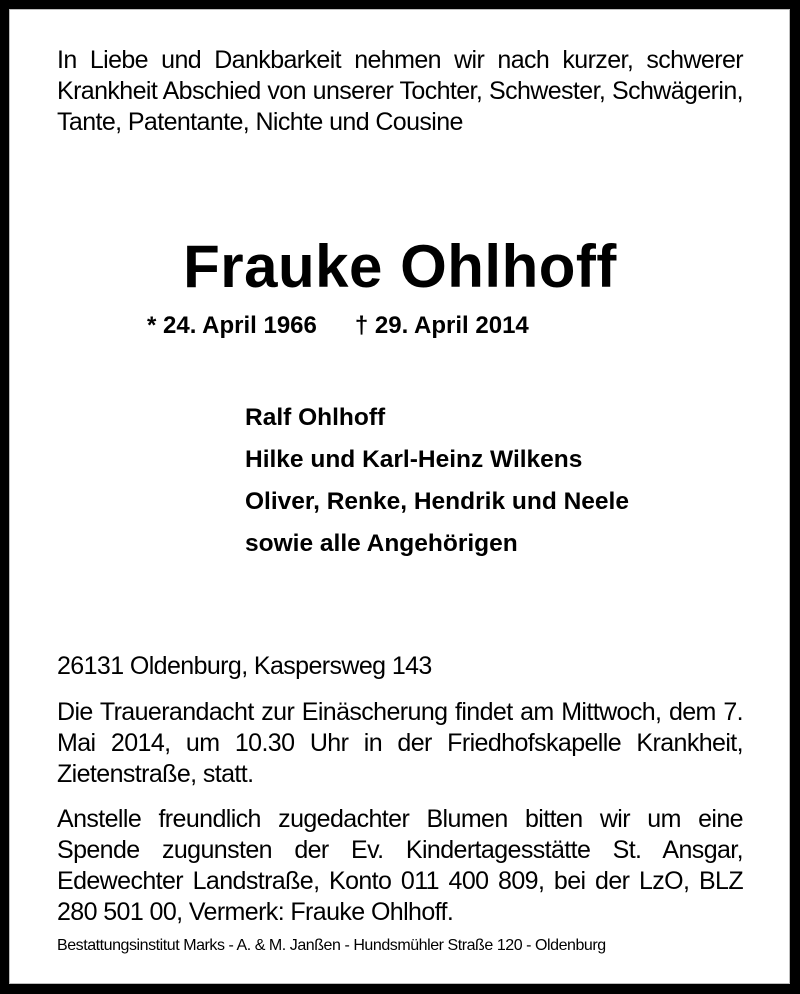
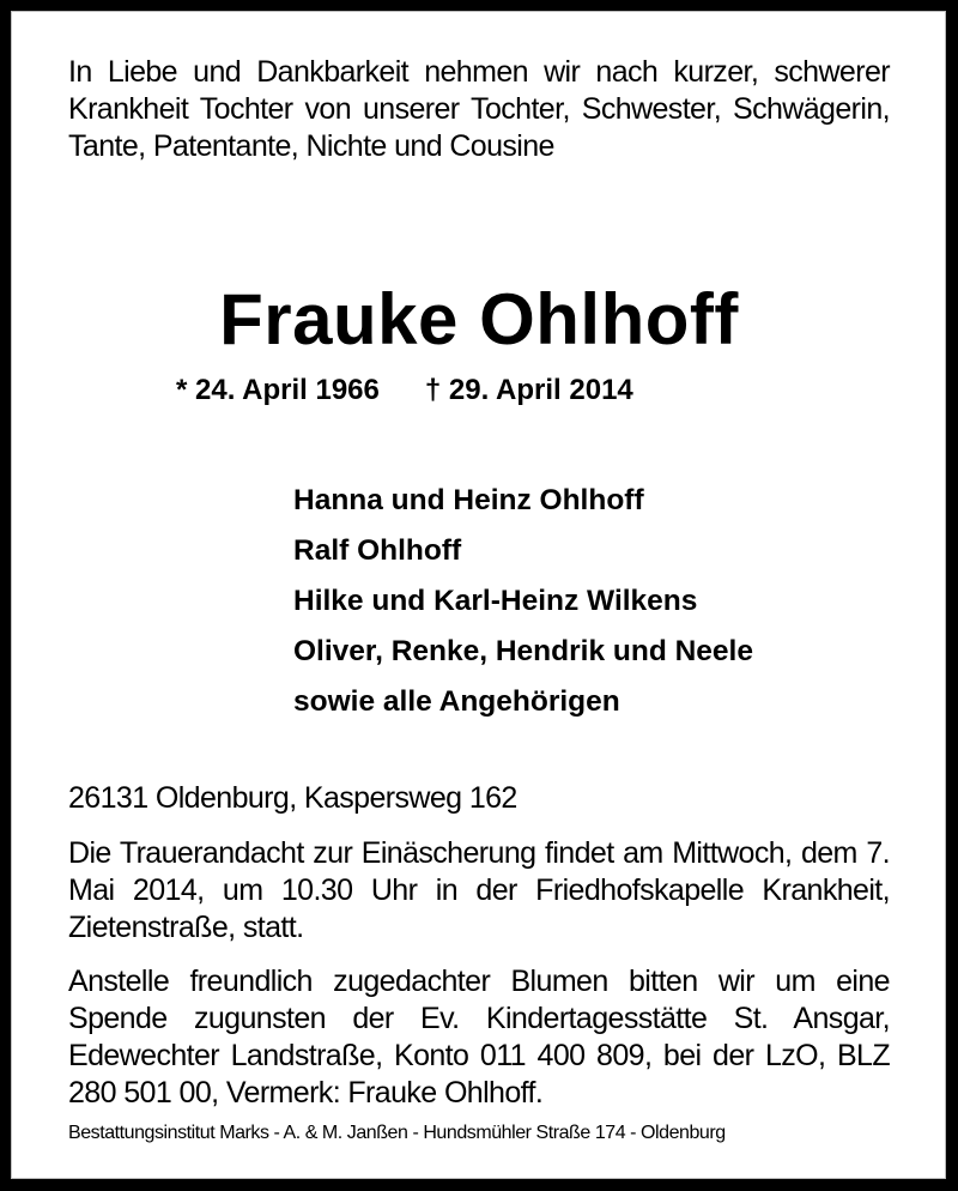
- In Liebe und Dankbarkeit nehmen wir nach kurzer, schwerer Krankheit Abschied von unserer Tochter, Schwester, Schwägerin, Tante, Patentante, Nichte und Cousine
+ In Liebe und Dankbarkeit nehmen wir nach kurzer, schwerer Krankheit Tochter von unserer Tochter, Schwester, Schwägerin, Tante, Patentante, Nichte und Cousine
  Frauke Ohlhoff
  * 24. April 1966 † 29. April 2014
+ Hanna und Heinz Ohlhoff
  Ralf Ohlhoff
  Hilke und Karl-Heinz Wilkens
  Oliver, Renke, Hendrik und Neele
  sowie alle Angehörigen
- 26131 Oldenburg, Kaspersweg 143
+ 26131 Oldenburg, Kaspersweg 162
  Die Trauerandacht zur Einäscherung findet am Mittwoch, dem 7. Mai 2014, um 10.30 Uhr in der Friedhofskapelle Krankheit, Zietenstraße, statt.
  Anstelle freundlich zugedachter Blumen bitten wir um eine Spende zugunsten der Ev. Kindertagesstätte St. Ansgar, Edewechter Landstraße, Konto 011 400 809, bei der LzO, BLZ 280 501 00, Vermerk: Frauke Ohlhoff.
- Bestattungsinstitut Marks - A. & M. Janßen - Hundsmühler Straße 120 - Oldenburg
+ Bestattungsinstitut Marks - A. & M. Janßen - Hundsmühler Straße 174 - Oldenburg
